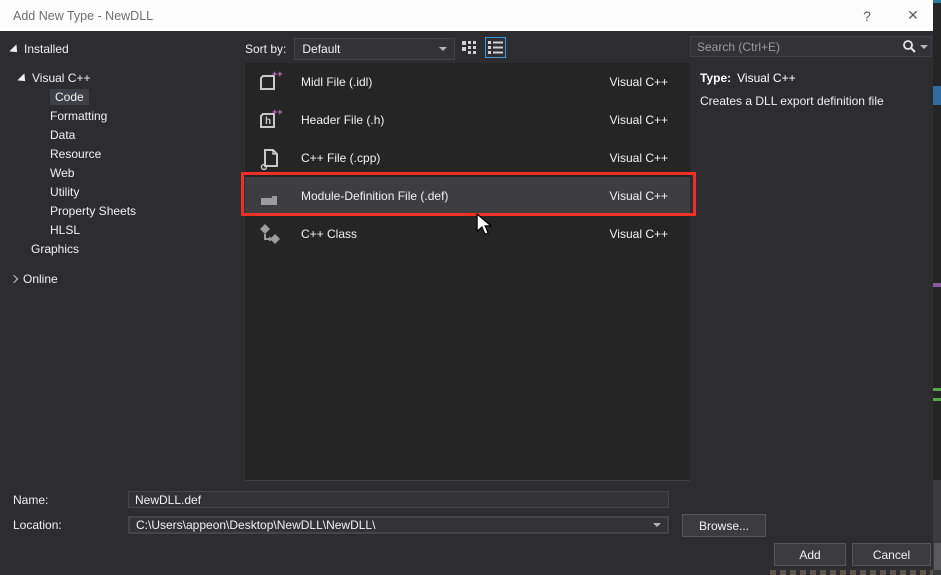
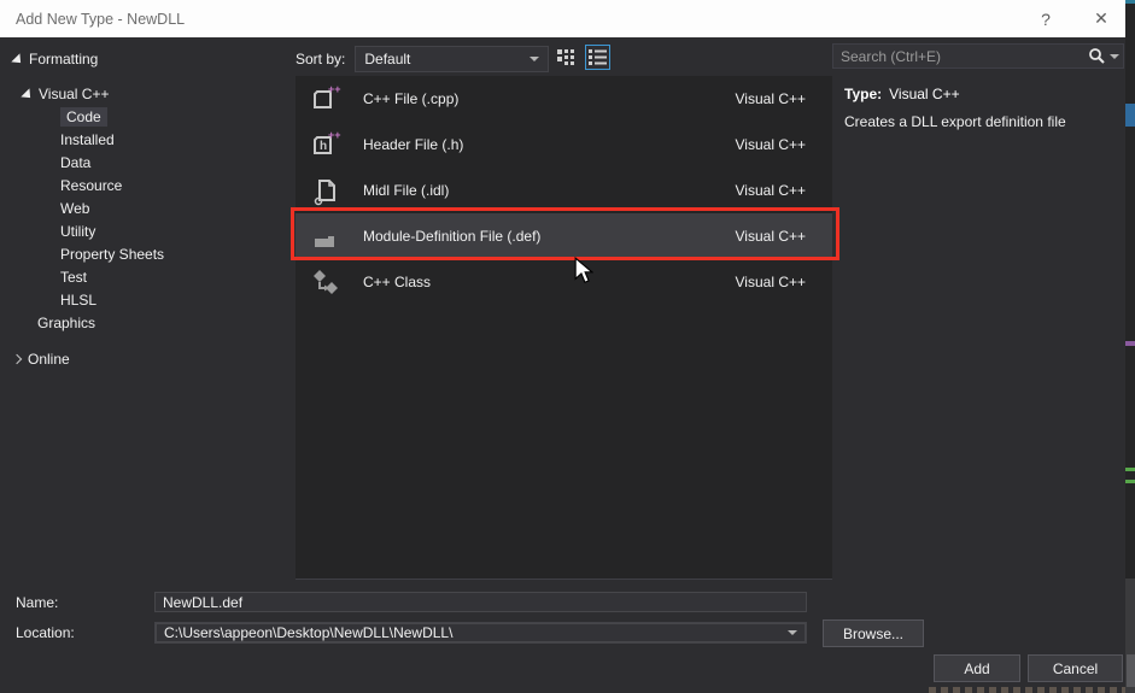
  Add New Type - NewDLL
  ?
  ✕
- Installed
+ Formatting
  Visual C++
  Code
- Formatting
+ Installed
  Data
  Resource
  Web
  Utility
  Property Sheets
+ Test
  HLSL
  Graphics
  Online
  Sort by:
  Default
  ++
- Midl File (.idl)
+ C++ File (.cpp)
  Visual C++
  h
  ++
  Header File (.h)
  Visual C++
- C++ File (.cpp)
+ Midl File (.idl)
  Visual C++
  Module-Definition File (.def)
  Visual C++
  C++ Class
  Visual C++
  Search (Ctrl+E)
  Type: Visual C++
  Creates a DLL export definition file
  Name:
  NewDLL.def
  Location:
  C:\Users\appeon\Desktop\NewDLL\NewDLL\
  Browse...
  Add
  Cancel
